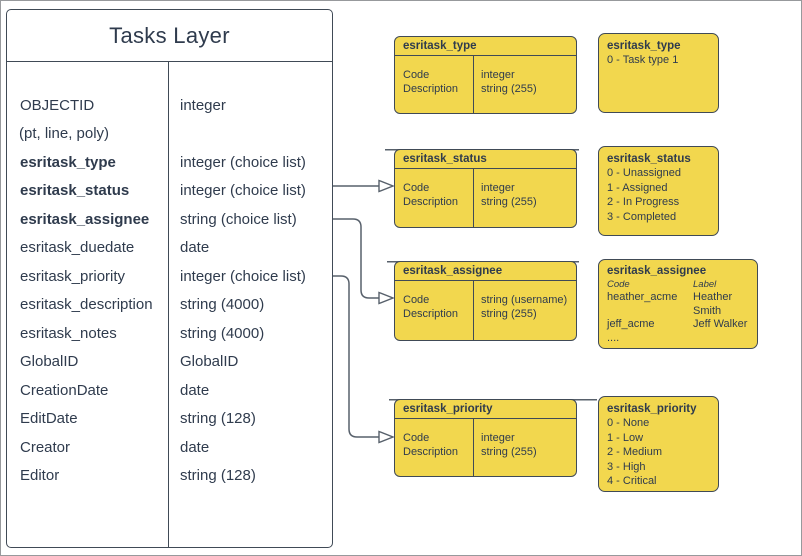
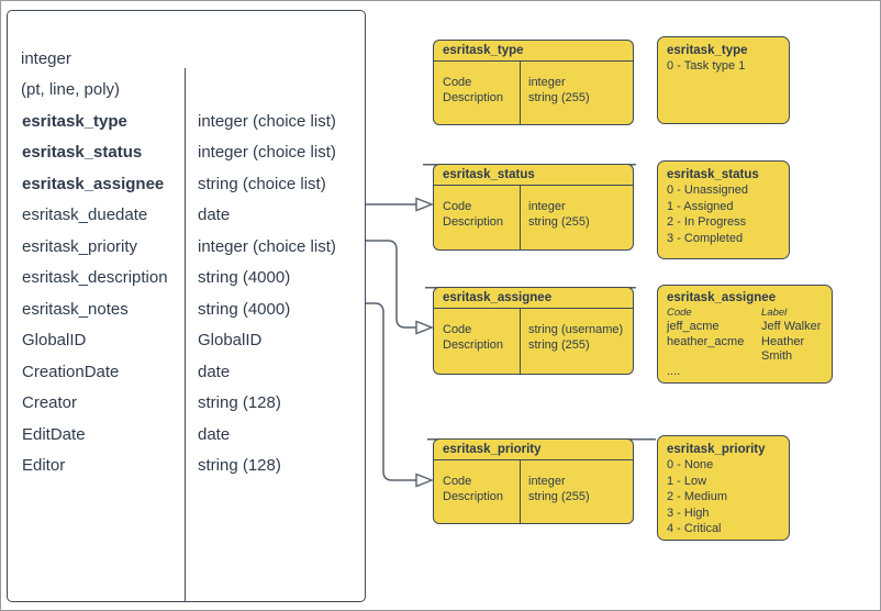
- Tasks Layer
- OBJECTID
  integer
  (pt, line, poly)
  esritask_type
  integer (choice list)
  esritask_status
  integer (choice list)
  esritask_assignee
  string (choice list)
  esritask_duedate
  date
  esritask_priority
  integer (choice list)
  esritask_description
  string (4000)
  esritask_notes
  string (4000)
  GlobalID
  GlobalID
  CreationDate
  date
- EditDate
+ Creator
  string (128)
- Creator
+ EditDate
  date
  Editor
  string (128)
  esritask_type
  Code
  Description
  integer
  string (255)
  esritask_status
  Code
  Description
  integer
  string (255)
  esritask_assignee
  Code
  Description
  string (username)
  string (255)
  esritask_priority
  Code
  Description
  integer
  string (255)
  esritask_type
  0 - Task type 1
  esritask_status
  0 - Unassigned
  1 - Assigned
  2 - In Progress
  3 - Completed
  esritask_assignee
  Code
  Label
- heather_acme
+ jeff_acme
- Heather Smith
+ Jeff Walker
- jeff_acme
+ heather_acme
- Jeff Walker
+ Heather Smith
  ....
  esritask_priority
  0 - None
  1 - Low
  2 - Medium
  3 - High
  4 - Critical
